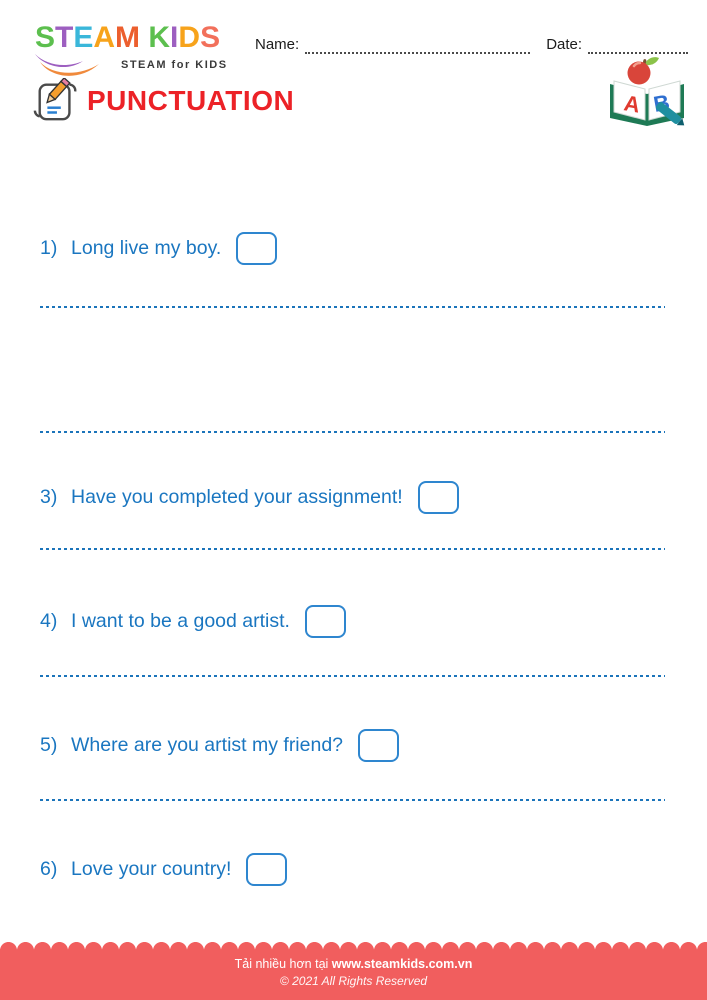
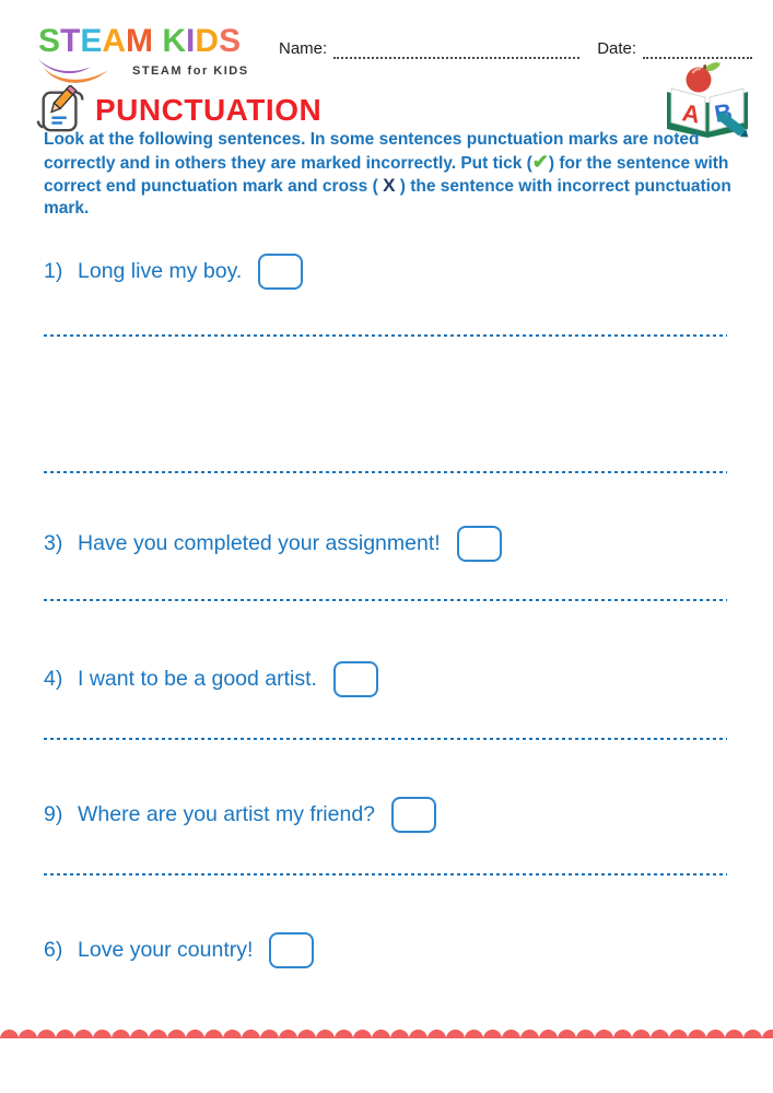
  STEAM KIDS
  STEAM for KIDS
  Name:
  Date:
  PUNCTUATION
+ Look at the following sentences. In some sentences punctuation marks are noted correctly and in others they are marked incorrectly. Put tick (✔) for the sentence with correct end punctuation mark and cross ( X ) the sentence with incorrect punctuation mark.
  1)
  Long live my boy.
  3)
  Have you completed your assignment!
  4)
  I want to be a good artist.
- 5)
+ 9)
  Where are you artist my friend?
  6)
  Love your country!
- Tải nhiều hơn tại www.steamkids.com.vn
- © 2021 All Rights Reserved
